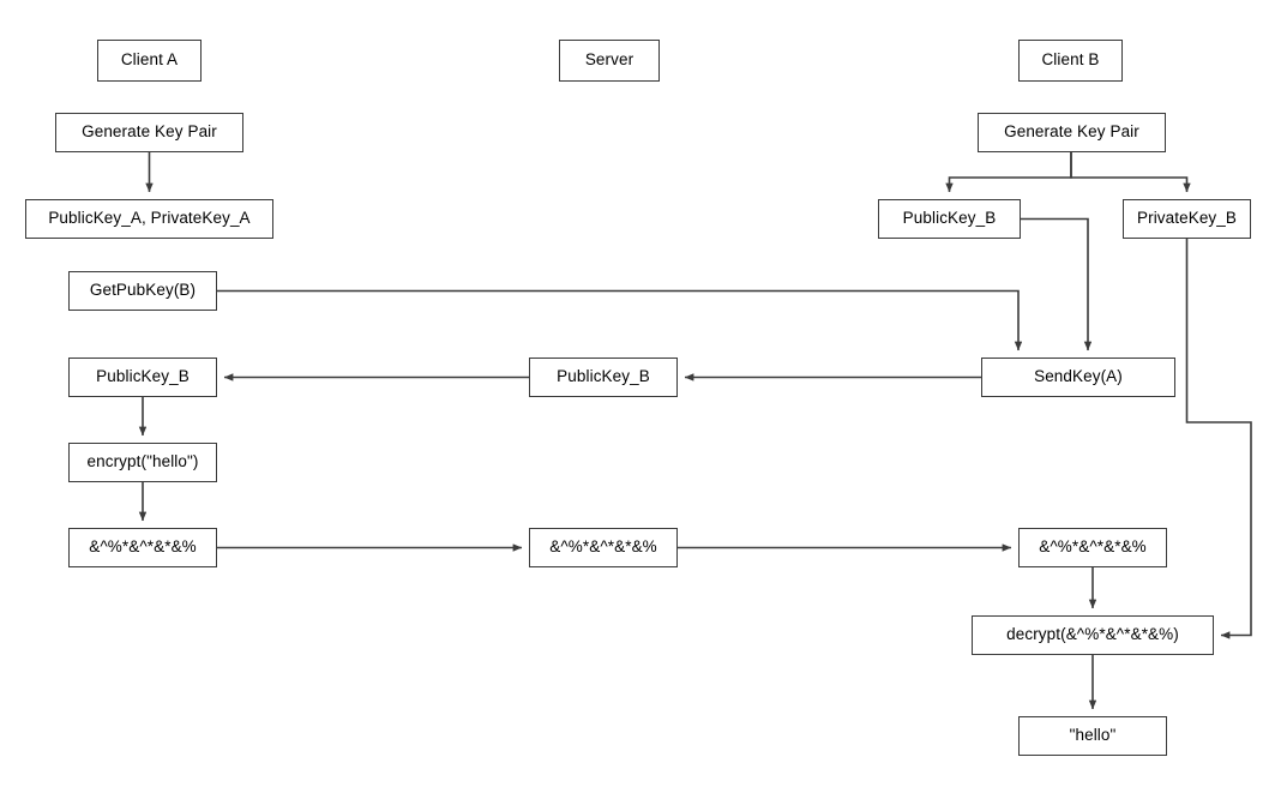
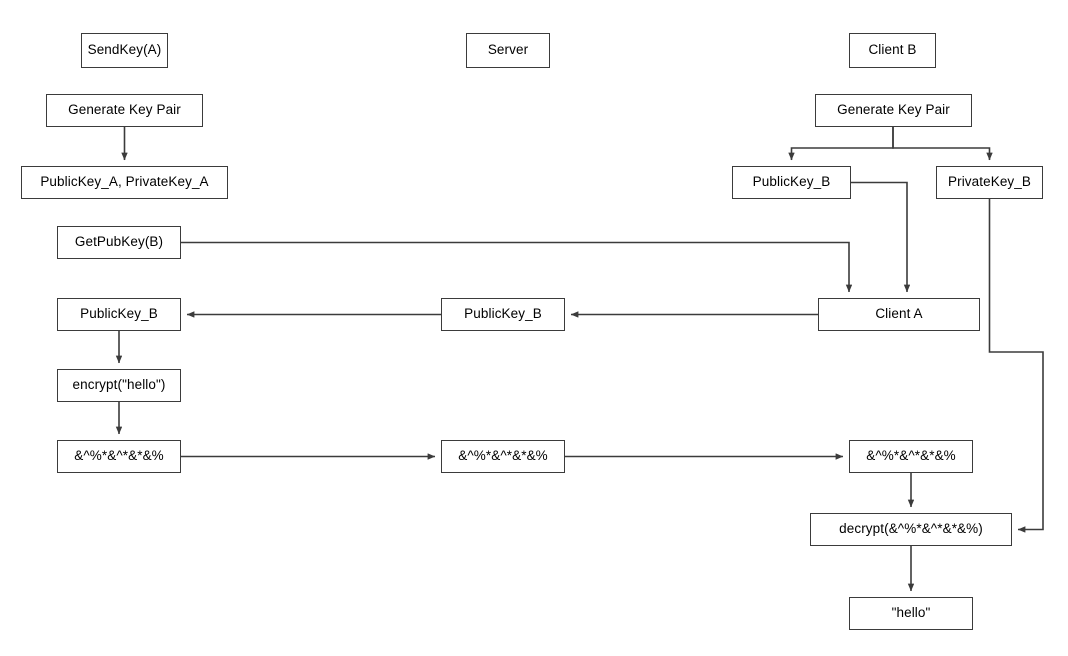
- Client A
+ SendKey(A)
  Server
  Client B
  Generate Key Pair
  PublicKey_A, PrivateKey_A
  GetPubKey(B)
  PublicKey_B
  encrypt("hello")
  &^%*&^*&*&%
  PublicKey_B
  &^%*&^*&*&%
  Generate Key Pair
  PublicKey_B
  PrivateKey_B
- SendKey(A)
+ Client A
  &^%*&^*&*&%
  decrypt(&^%*&^*&*&%)
  "hello"
